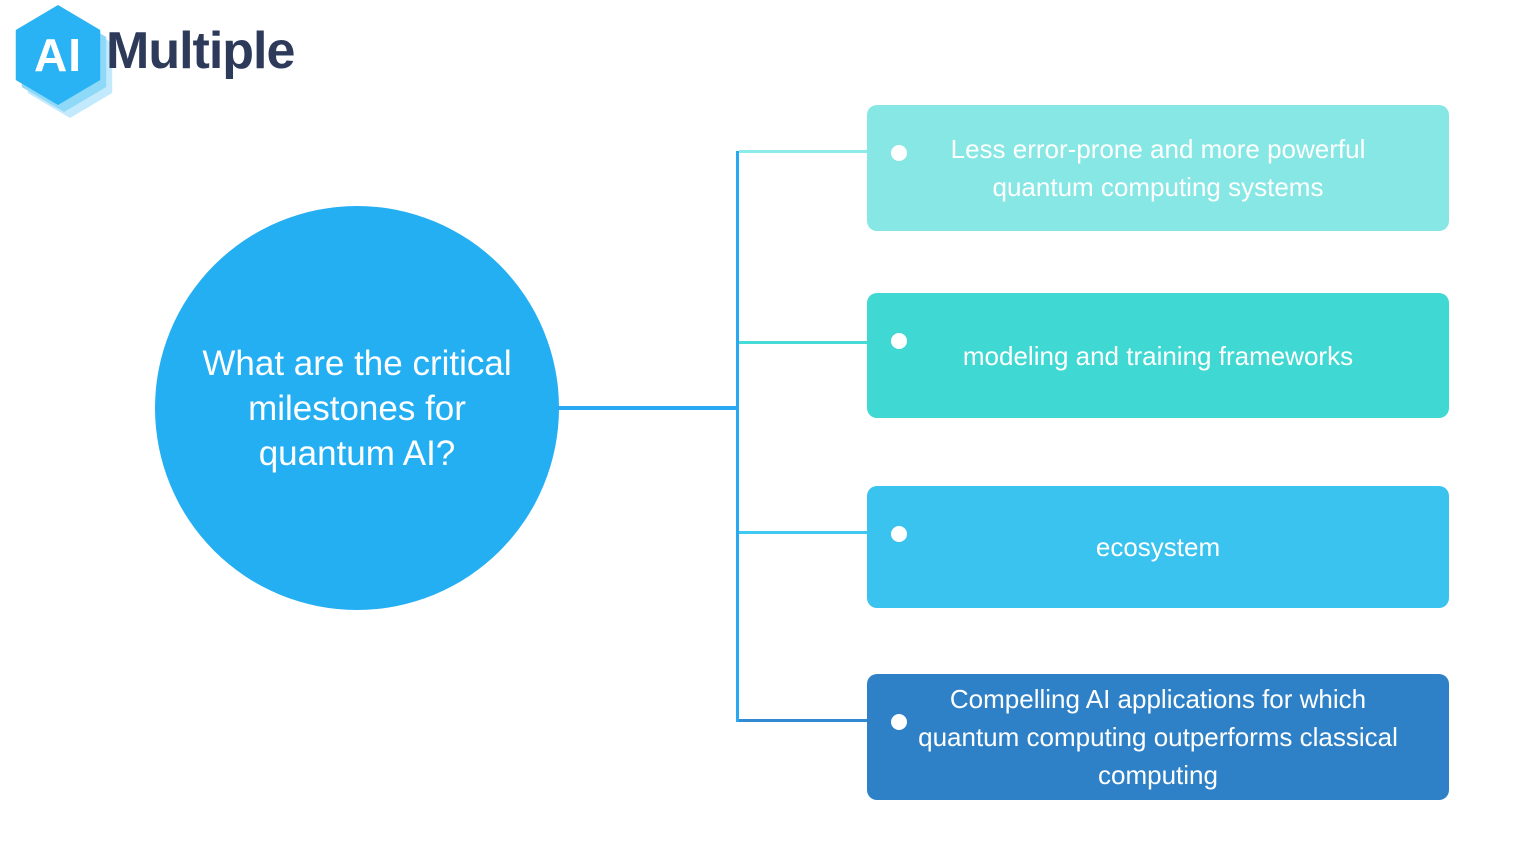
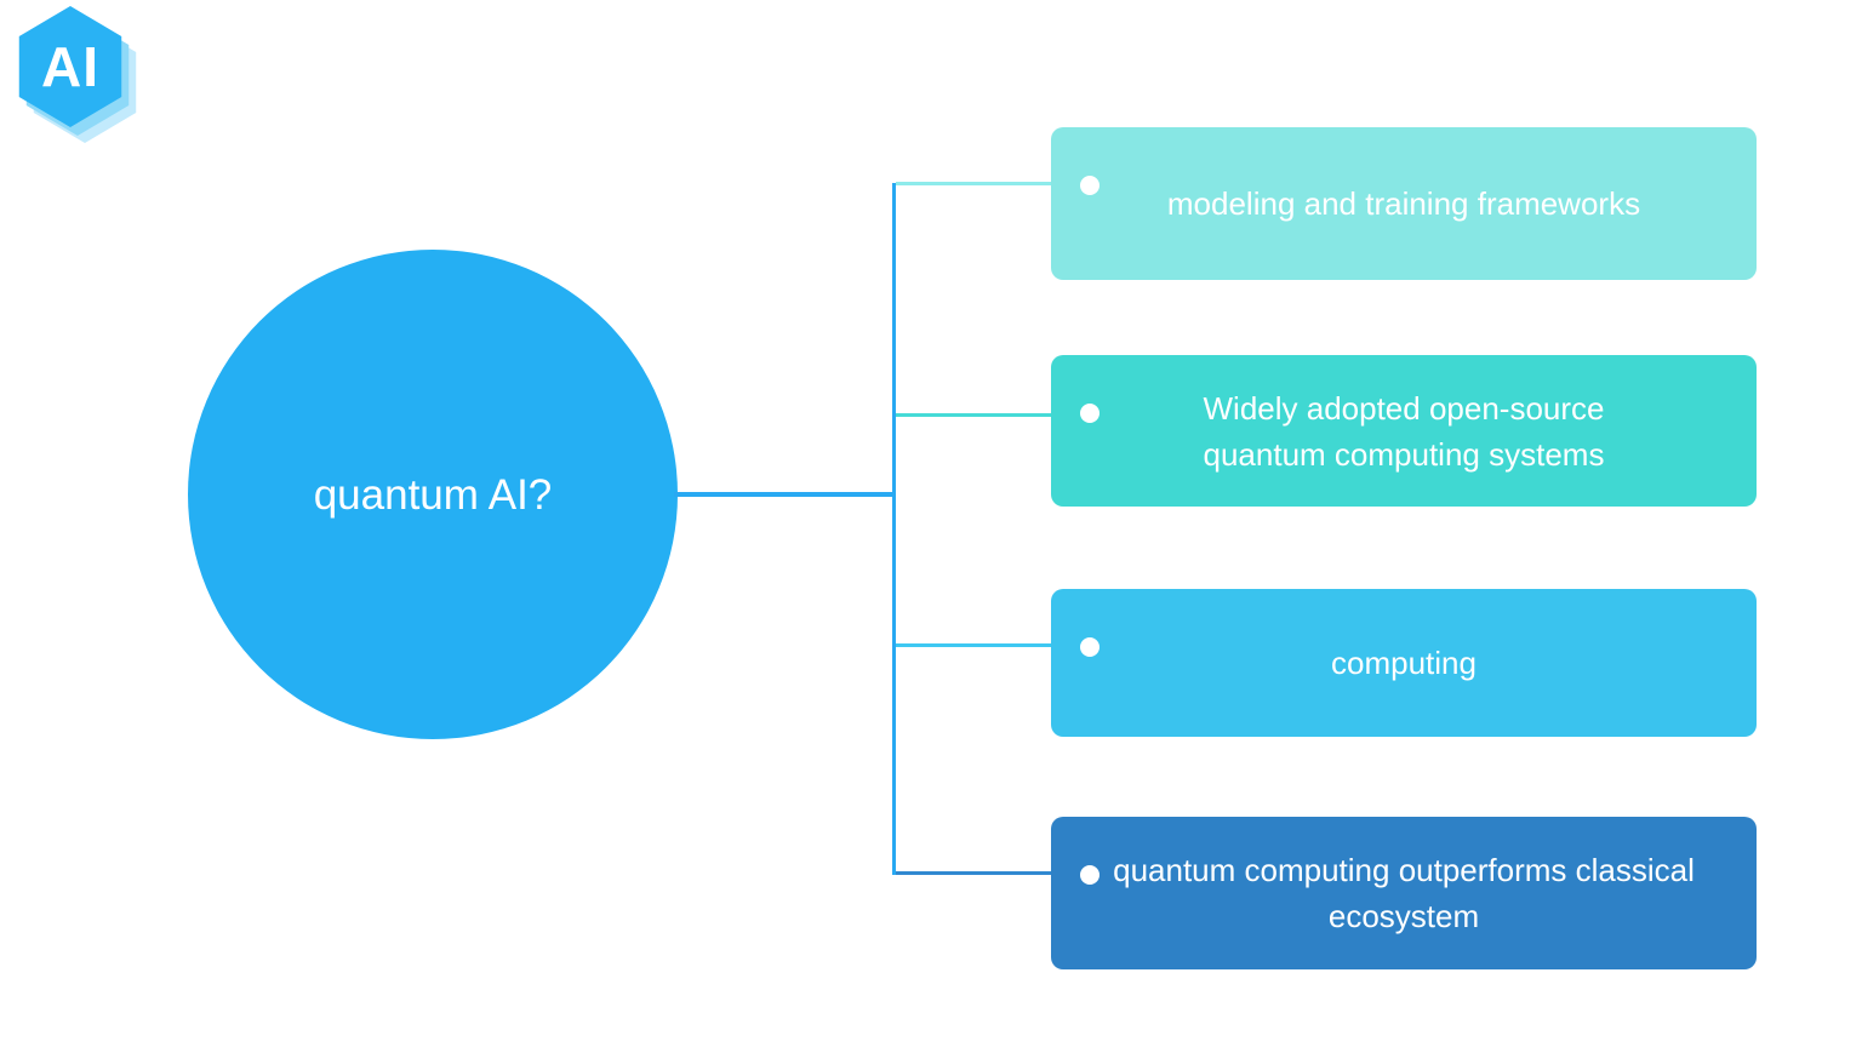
  AI
- Multiple
- What are the critical
- milestones for
  quantum AI?
- Less error-prone and more powerful
- quantum computing systems
+ modeling and training frameworks
+ Widely adopted open-source
- modeling and training frameworks
+ quantum computing systems
- ecosystem
+ computing
- Compelling AI applications for which
  quantum computing outperforms classical
- computing
+ ecosystem
